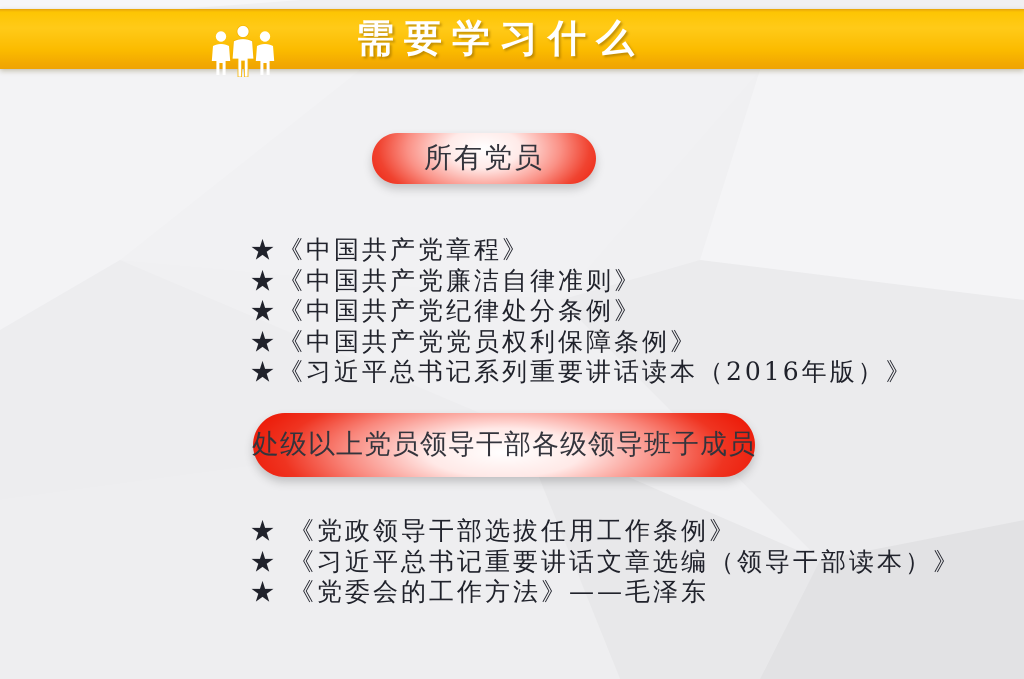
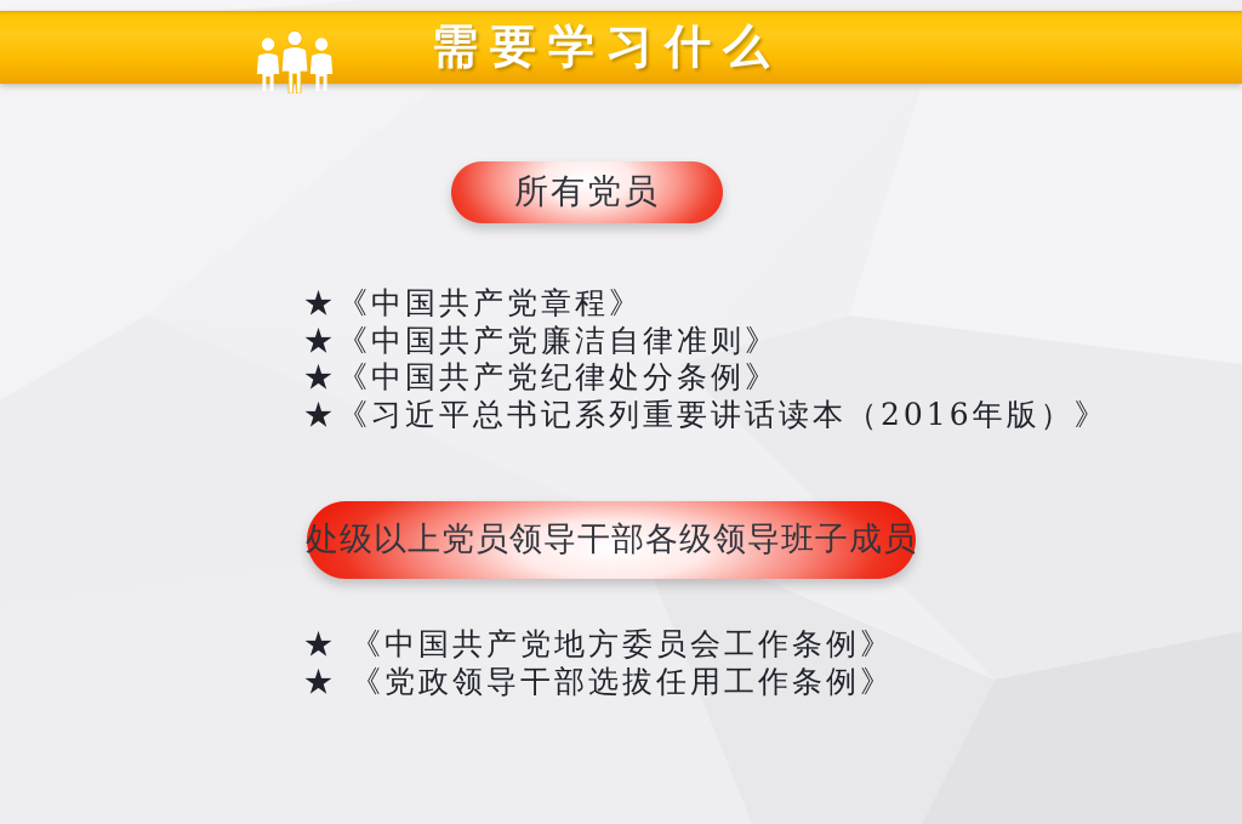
  需要学习什么
  所有党员
  ★《中国共产党章程》
  ★《中国共产党廉洁自律准则》
  ★《中国共产党纪律处分条例》
- ★《中国共产党党员权利保障条例》
  ★《习近平总书记系列重要讲话读本（2016年版）》
  处级以上党员领导干部各级领导班子成员
+ ★ 《中国共产党地方委员会工作条例》
  ★ 《党政领导干部选拔任用工作条例》
- ★ 《习近平总书记重要讲话文章选编（领导干部读本）》
- ★ 《党委会的工作方法》——毛泽东
